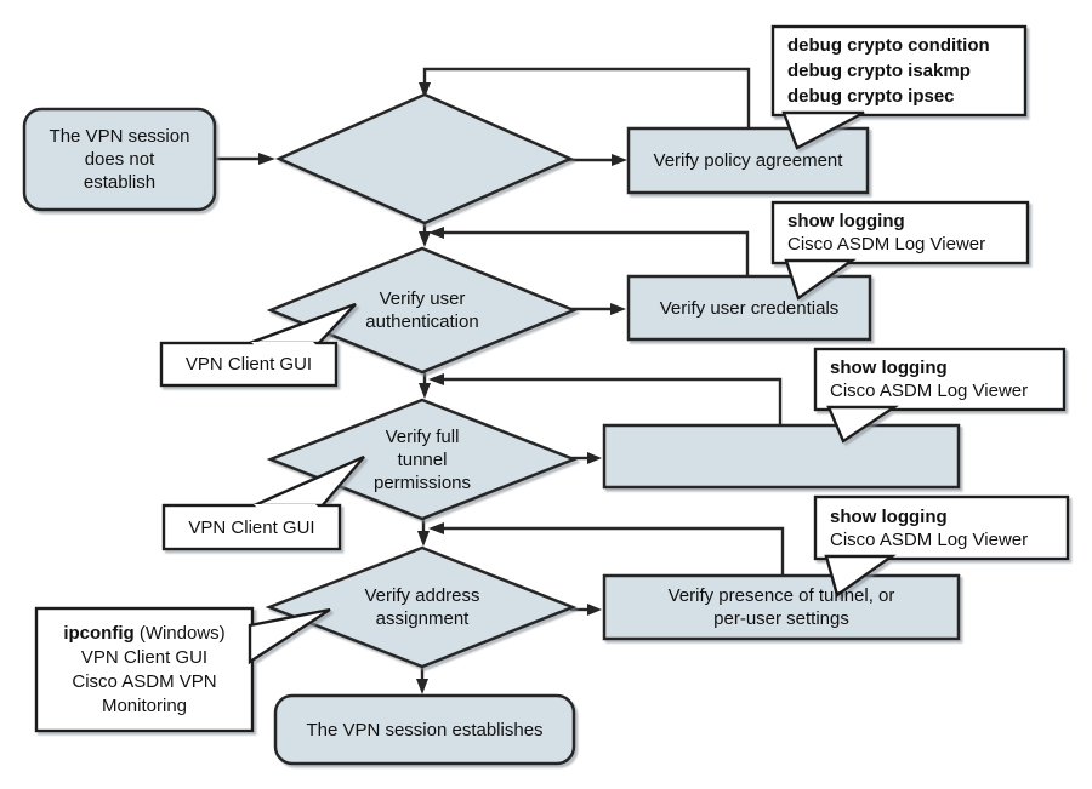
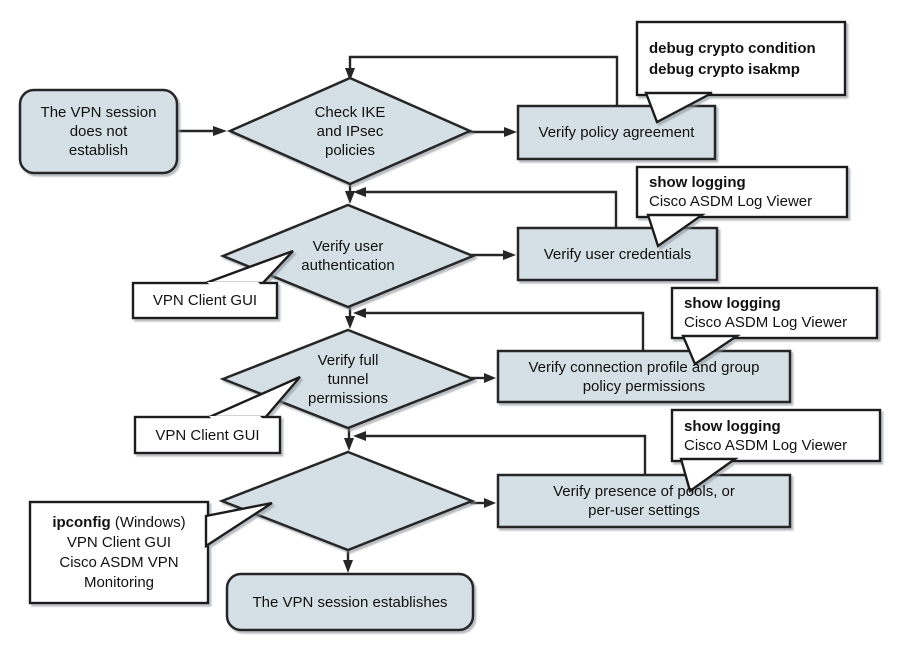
  The VPN session
  does not
  establish
+ Check IKE
+ and IPsec
+ policies
  Verify user
  authentication
  Verify full
  tunnel
  permissions
- Verify address
- assignment
  Verify policy agreement
  Verify user credentials
+ Verify connection profile and group
+ policy permissions
- Verify presence of tunnel, or
+ Verify presence of pools, or
  per-user settings
  The VPN session establishes
  debug crypto condition
  debug crypto isakmp
- debug crypto ipsec
  show logging
  Cisco ASDM Log Viewer
  show logging
  Cisco ASDM Log Viewer
  show logging
  Cisco ASDM Log Viewer
  VPN Client GUI
  VPN Client GUI
  ipconfig (Windows)
  VPN Client GUI
  Cisco ASDM VPN
  Monitoring
